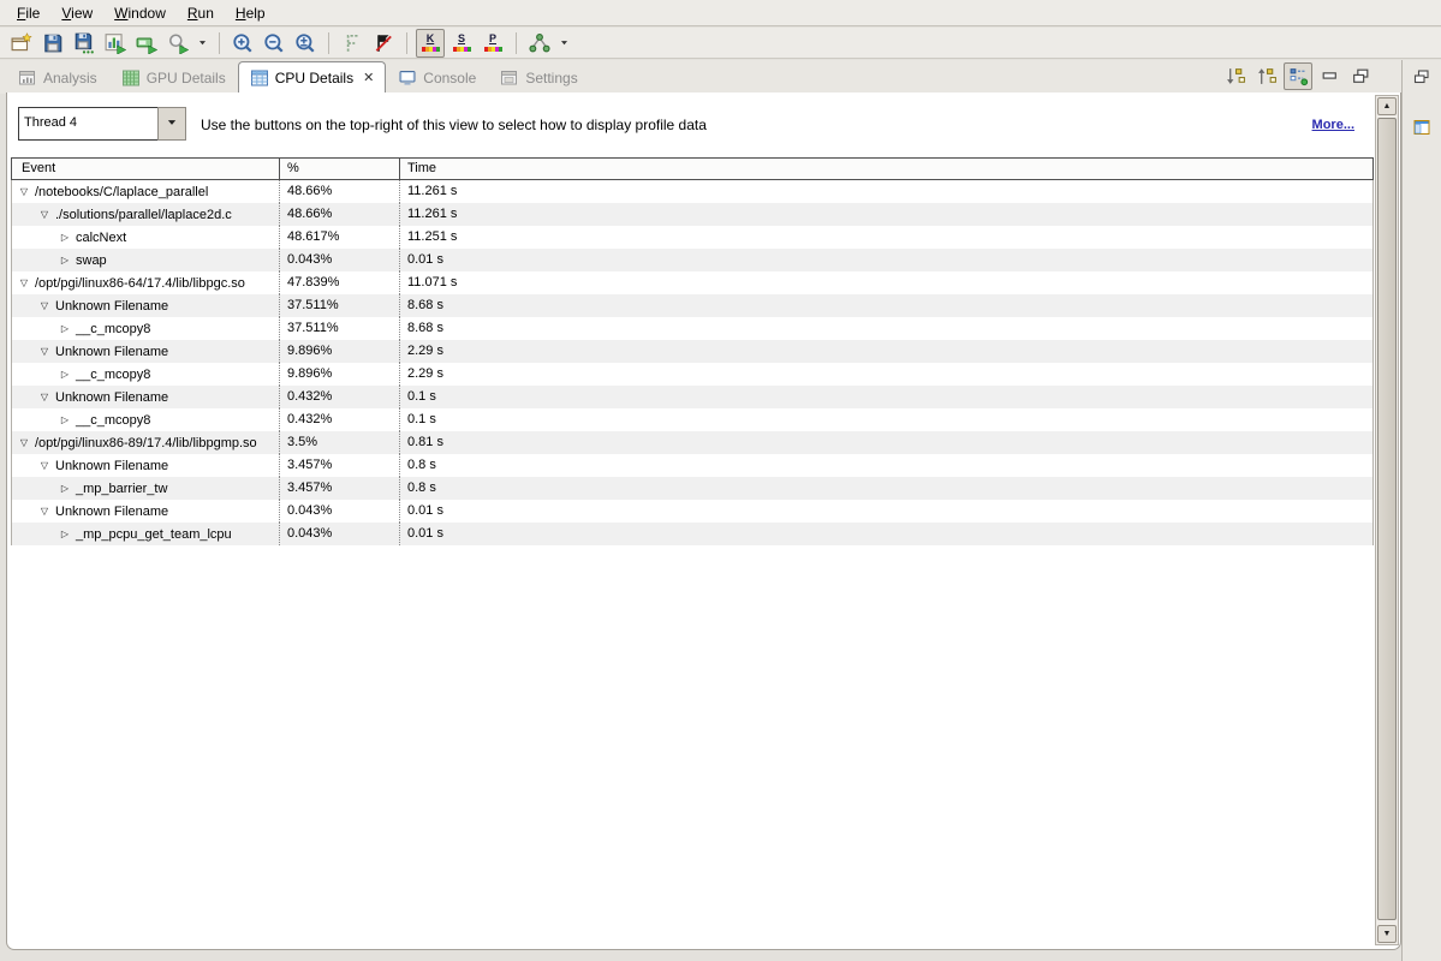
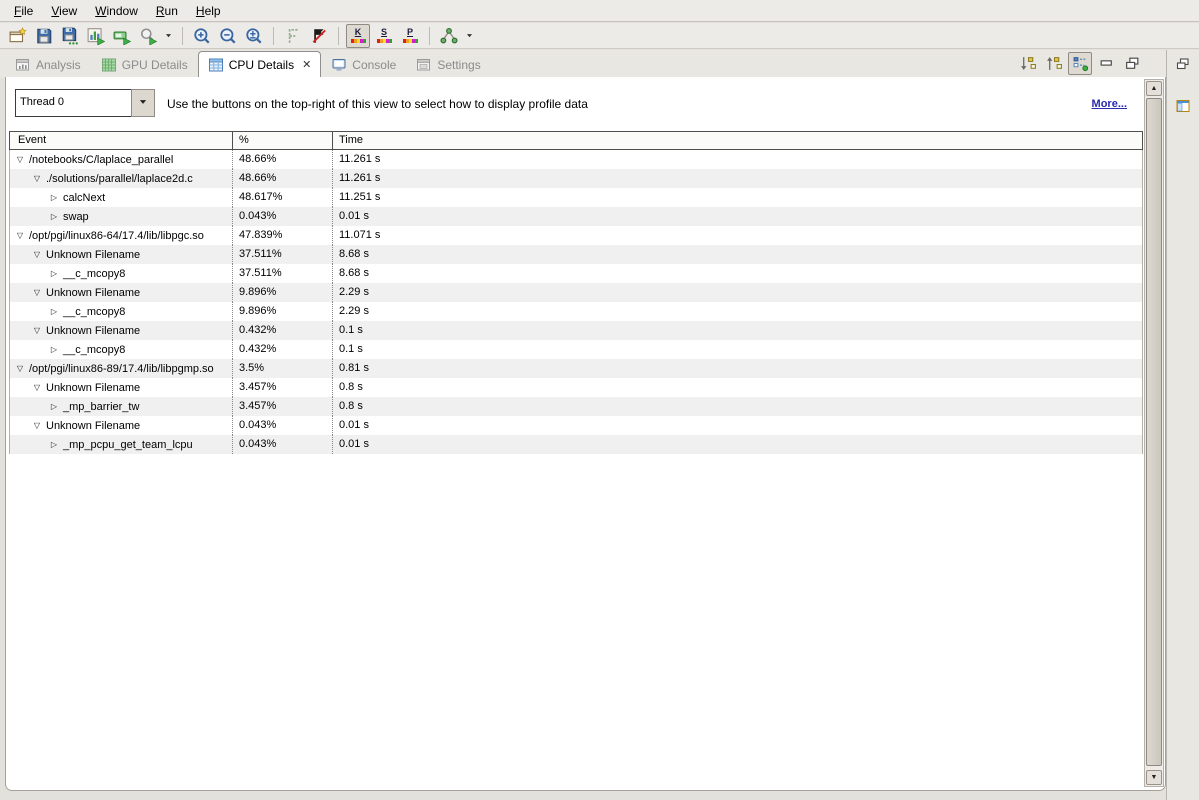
  File
  View
  Window
  Run
  Help
  K
  S
  P
  Analysis
  GPU Details
  CPU Details
  ✕
  Console
  Settings
- Thread 4
+ Thread 0
  Use the buttons on the top-right of this view to select how to display profile data
  More...
  Event
  %
  Time
  ▽
  /notebooks/C/laplace_parallel
  48.66%
  11.261 s
  ▽
  ./solutions/parallel/laplace2d.c
  48.66%
  11.261 s
  ▷
  calcNext
  48.617%
  11.251 s
  ▷
  swap
  0.043%
  0.01 s
  ▽
  /opt/pgi/linux86-64/17.4/lib/libpgc.so
  47.839%
  11.071 s
  ▽
  Unknown Filename
  37.511%
  8.68 s
  ▷
  __c_mcopy8
  37.511%
  8.68 s
  ▽
  Unknown Filename
  9.896%
  2.29 s
  ▷
  __c_mcopy8
  9.896%
  2.29 s
  ▽
  Unknown Filename
  0.432%
  0.1 s
  ▷
  __c_mcopy8
  0.432%
  0.1 s
  ▽
  /opt/pgi/linux86-89/17.4/lib/libpgmp.so
  3.5%
  0.81 s
  ▽
  Unknown Filename
  3.457%
  0.8 s
  ▷
  _mp_barrier_tw
  3.457%
  0.8 s
  ▽
  Unknown Filename
  0.043%
  0.01 s
  ▷
  _mp_pcpu_get_team_lcpu
  0.043%
  0.01 s
